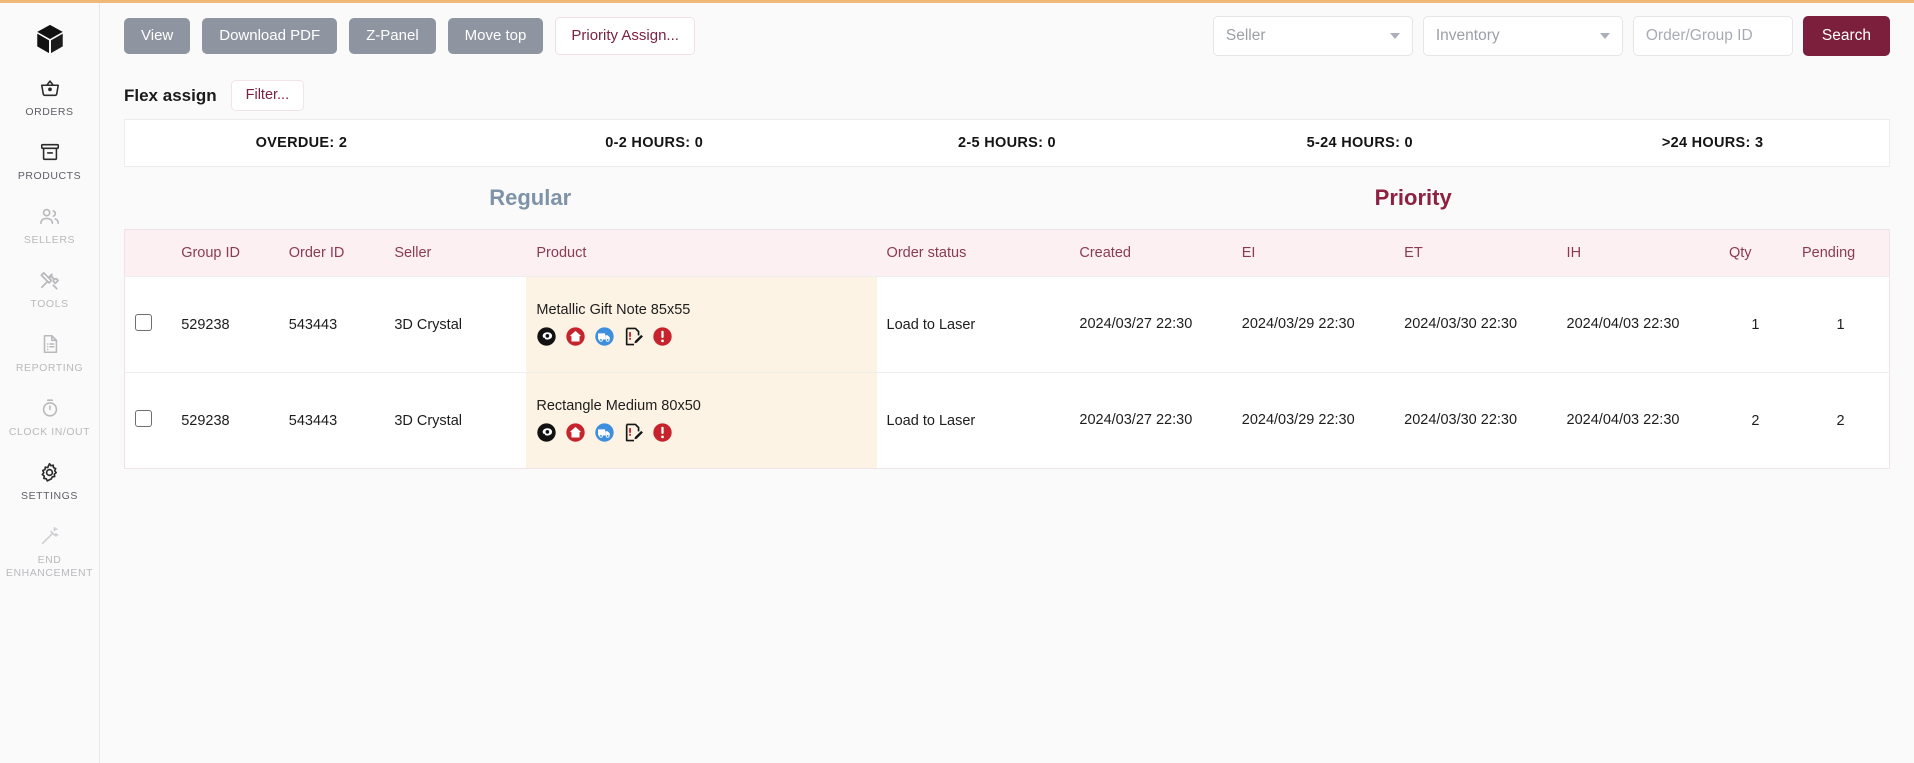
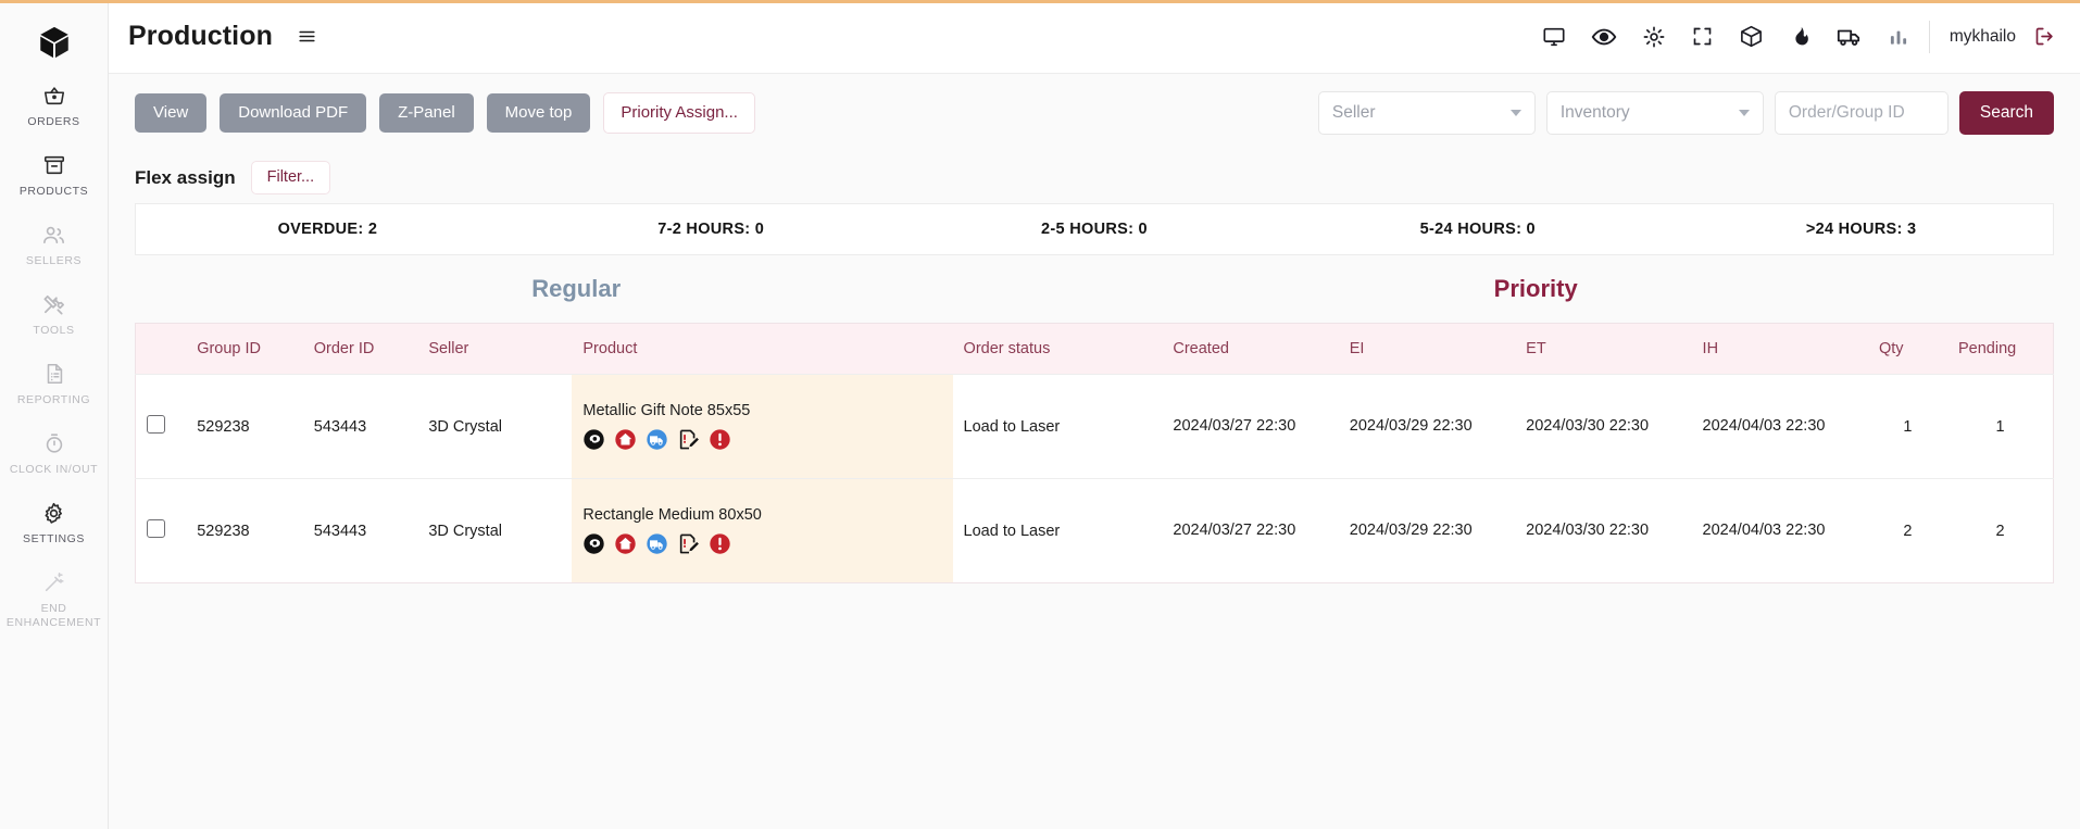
  ORDERS
  PRODUCTS
  SELLERS
  TOOLS
  REPORTING
  CLOCK IN/OUT
  SETTINGS
  END ENHANCEMENT
+ Production
+ mykhailo
  View
  Download PDF
  Z-Panel
  Move top
  Priority Assign...
  Seller
  Inventory
  Order/Group ID
  Search
  Flex assign
  Filter...
  OVERDUE: 2
- 0-2 HOURS: 0
+ 7-2 HOURS: 0
  2-5 HOURS: 0
  5-24 HOURS: 0
  >24 HOURS: 3
  Regular
  Priority
  	Group ID	Order ID	Seller	Product	Order status	Created	EI	ET	IH	Qty	Pending
  	529238	543443	3D Crystal	Metallic Gift Note 85x55	Load to Laser	2024/03/27 22:30	2024/03/29 22:30	2024/03/30 22:30	2024/04/03 22:30	1	1
  	529238	543443	3D Crystal	Rectangle Medium 80x50	Load to Laser	2024/03/27 22:30	2024/03/29 22:30	2024/03/30 22:30	2024/04/03 22:30	2	2
